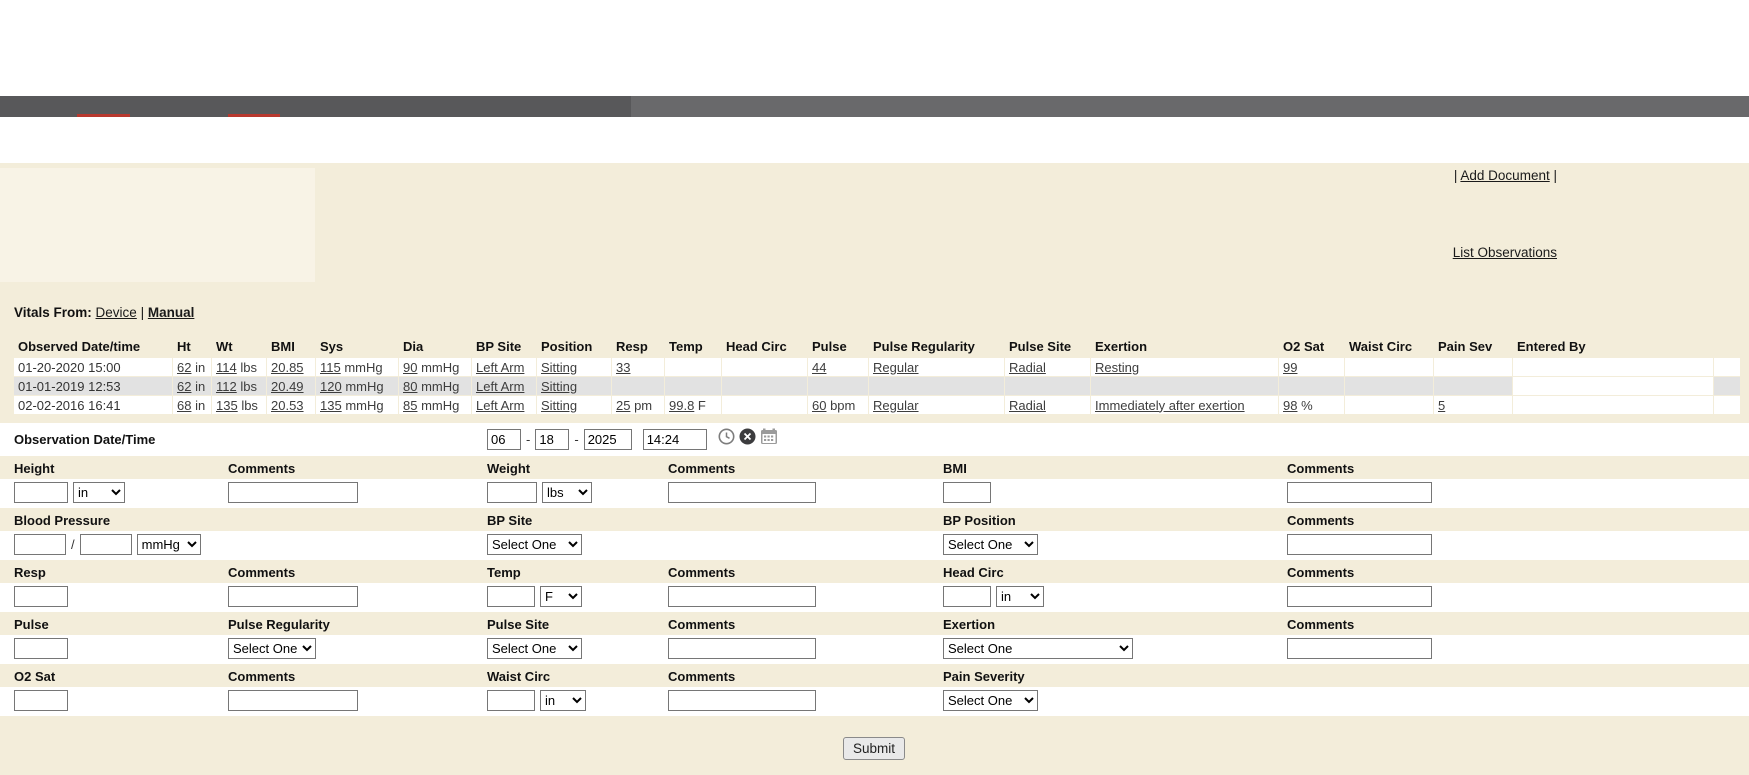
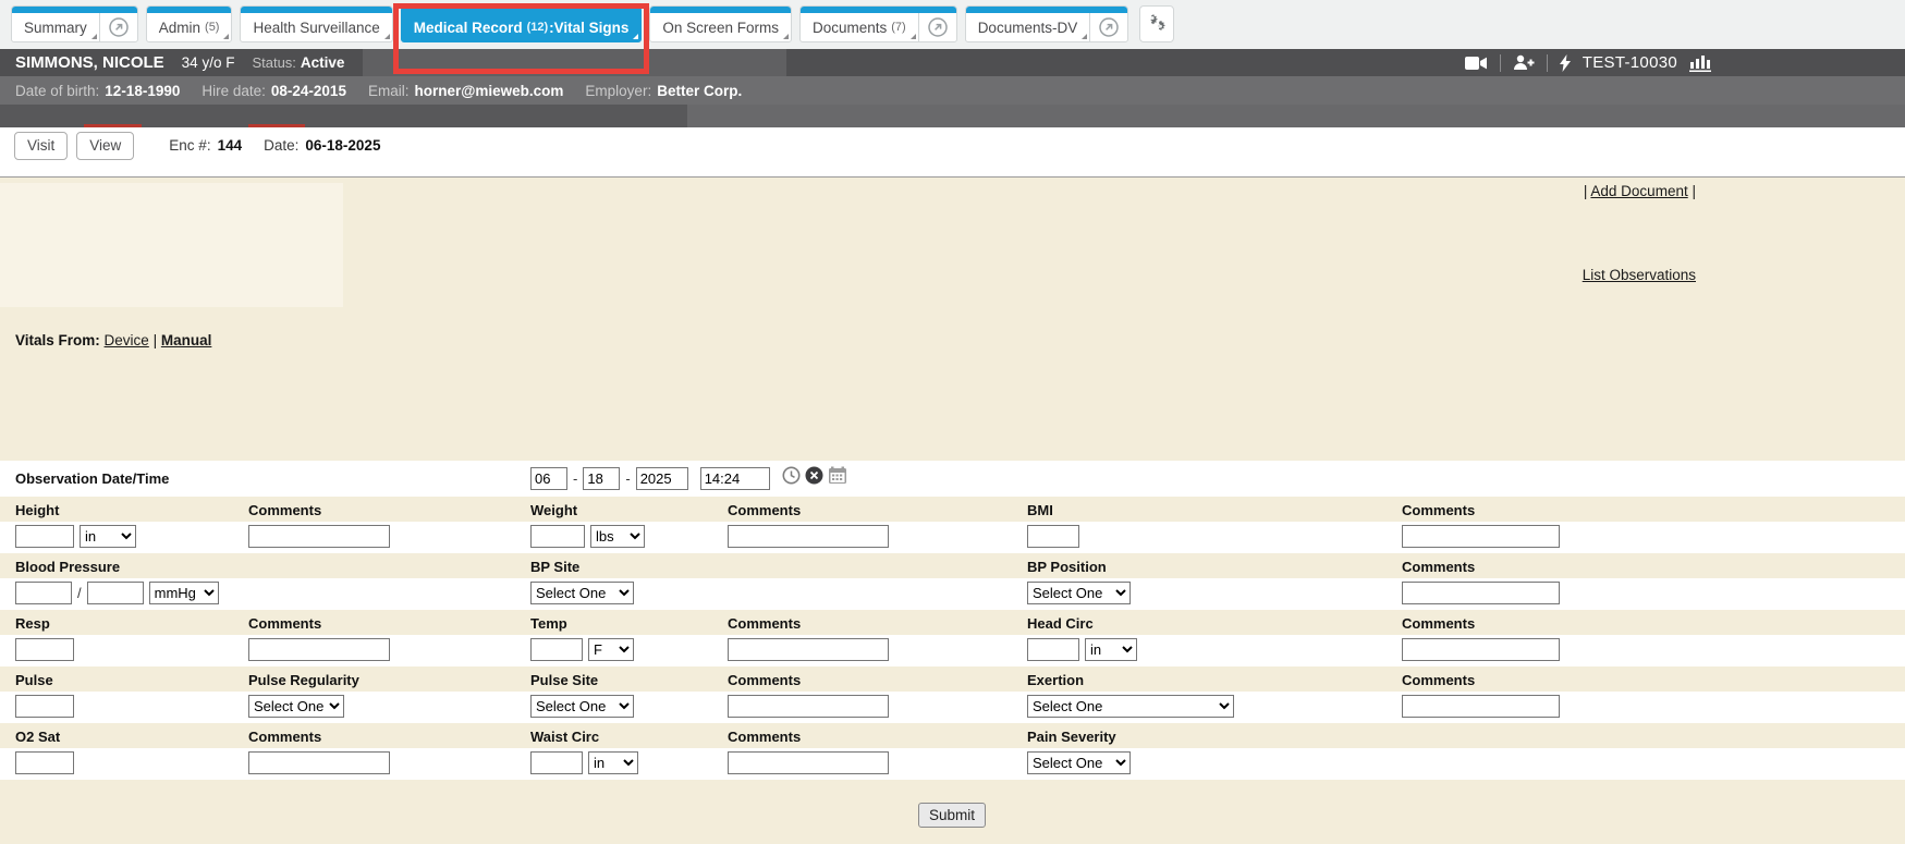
+ Summary
+ Admin
+ (5)
+ Health Surveillance
+ On Screen Forms
+ Documents
+ (7)
+ Documents-DV
+ SIMMONS, NICOLE
+ 34 y/o F
+ Status: Active
+ TEST-10030
+ Date of birth:
+ 12-18-1990
+ Hire date:
+ 08-24-2015
+ Email:
+ horner@mieweb.com
+ Employer:
+ Better Corp.
+ Visit
+ View
+ Enc #:
+ 144
+ Date:
+ 06-18-2025
  | Add Document |
  List Observations
  Vitals From: Device | Manual
- Observed Date/time	Ht	Wt	BMI	Sys	Dia	BP Site	Position	Resp	Temp	Head Circ	Pulse	Pulse Regularity	Pulse Site	Exertion	O2 Sat	Waist Circ	Pain Sev	Entered By
- 01-20-2020 15:00	62 in	114 lbs	20.85	115 mmHg	90 mmHg	Left Arm	Sitting	33			44	Regular	Radial	Resting	99
- 01-01-2019 12:53	62 in	112 lbs	20.49	120 mmHg	80 mmHg	Left Arm	Sitting
- 02-02-2016 16:41	68 in	135 lbs	20.53	135 mmHg	85 mmHg	Left Arm	Sitting	25 pm	99.8 F		60 bpm	Regular	Radial	Immediately after exertion	98 %		5
  Observation Date/Time
  06
  -
  18
  -
  2025
  14:24
  Height
  Comments
  Weight
  Comments
  BMI
  Comments
  in
  lbs
  Blood Pressure
  BP Site
  BP Position
  Comments
  /
  mmHg
  Select One
  Select One
  Resp
  Comments
  Temp
  Comments
  Head Circ
  Comments
  F
  in
  Pulse
  Pulse Regularity
  Pulse Site
  Comments
  Exertion
  Comments
  Select One
  Select One
  Select One
  O2 Sat
  Comments
  Waist Circ
  Comments
  Pain Severity
  in
  Select One
  Submit
